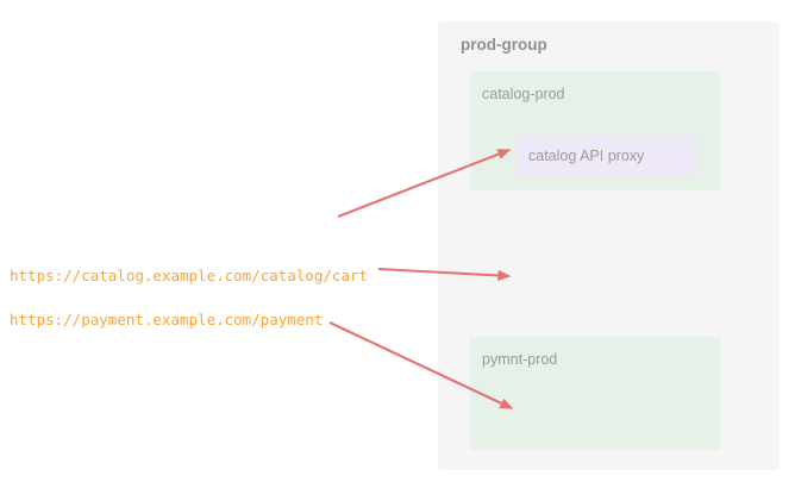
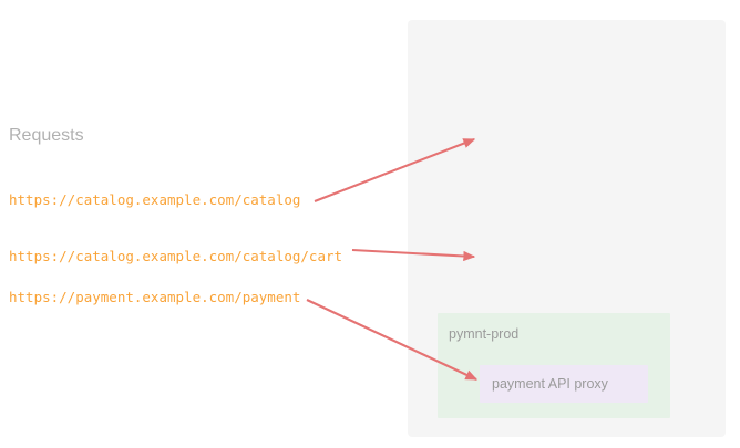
+ Requests
+ https://catalog.example.com/catalog
  https://catalog.example.com/catalog/cart
  https://payment.example.com/payment
- prod-group
- catalog-prod
- catalog API proxy
  pymnt-prod
+ payment API proxy
